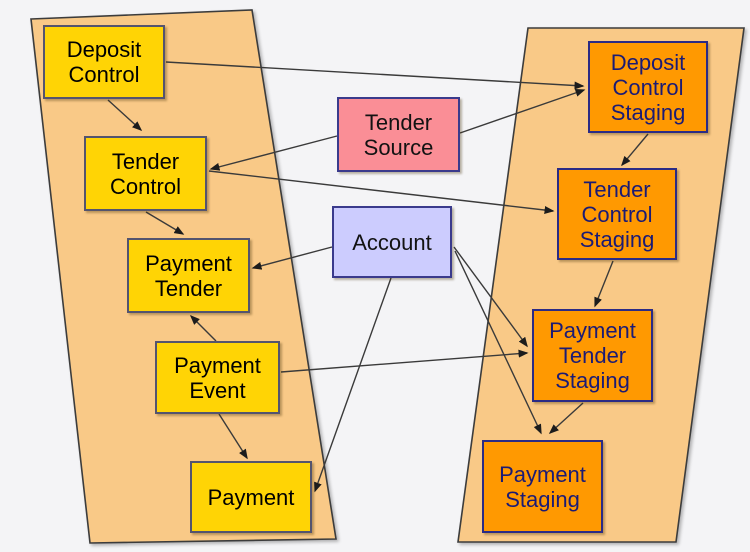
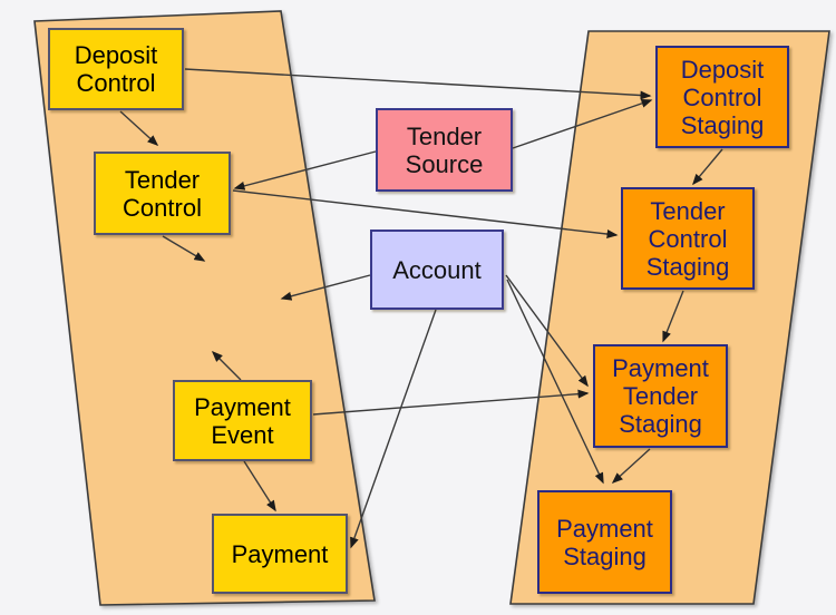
  Deposit Control
  Tender Control
- Payment Tender
  Payment Event
  Payment
  Tender Source
  Account
  Deposit Control Staging
  Tender Control Staging
  Payment Tender Staging
  Payment Staging
